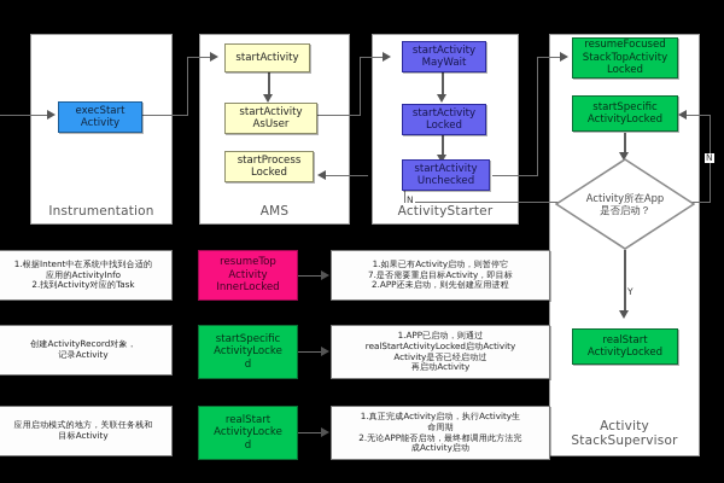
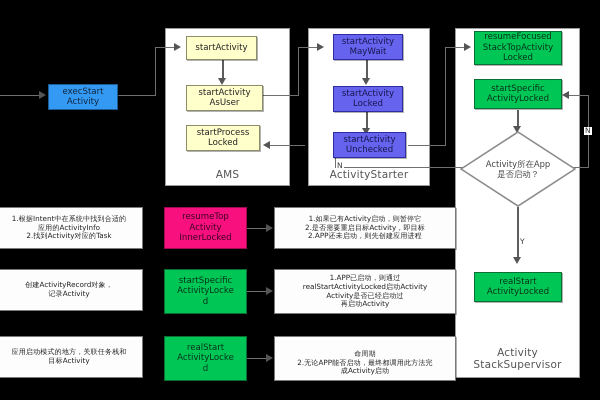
- Instrumentation
  AMS
  ActivityStarter
  Activity
  StackSupervisor
  N
  N
  Y
  execStart
  Activity
  startActivity
  startActivity
  AsUser
  startProcess
  Locked
  startActivity
  MayWait
  startActivity
  Locked
  startActivity
  Unchecked
  resumeFocused
  StackTopActivity
  Locked
  startSpecific
  ActivityLocked
  realStart
  ActivityLocked
  Activity所在App
  是否启动？
  1.根据Intent中在系统中找到合适的
  应用的ActivityInfo
  2.找到Activity对应的Task
  resumeTop
  Activity
  InnerLocked
  1.如果已有Activity启动，则暂停它
- 7.是否需要重启目标Activity，即目标
+ 2.是否需要重启目标Activity，即目标
  2.APP还未启动，则先创建应用进程
  创建ActivityRecord对象，
  记录Activity
  startSpecific
  ActivityLocke
  d
  1.APP已启动，则通过
  realStartActivityLocked启动Activity
  Activity是否已经启动过
  再启动Activity
  应用启动模式的地方，关联任务栈和
  目标Activity
  realStart
  ActivityLocke
  d
- 1.真正完成Activity启动，执行Activity生
  命周期
  2.无论APP能否启动，最终都调用此方法完
  成Activity启动
